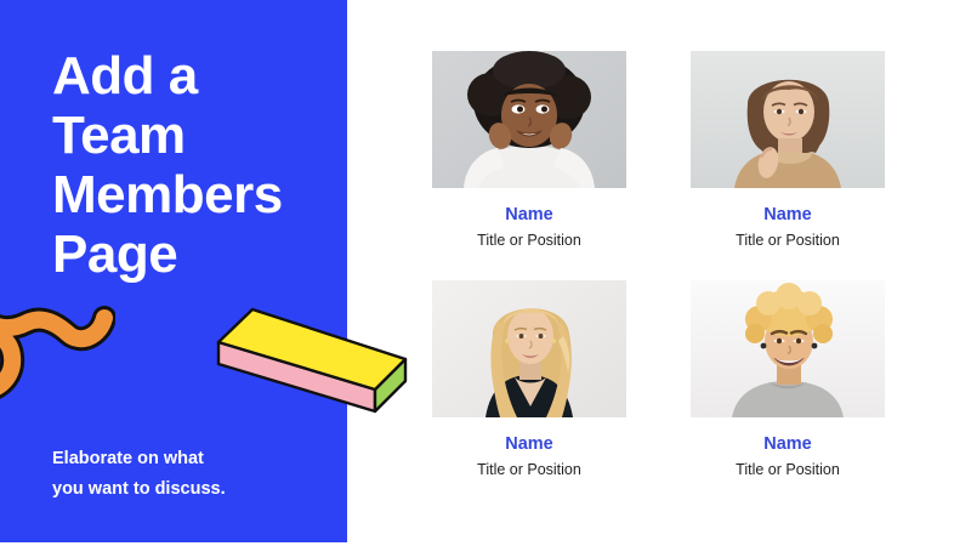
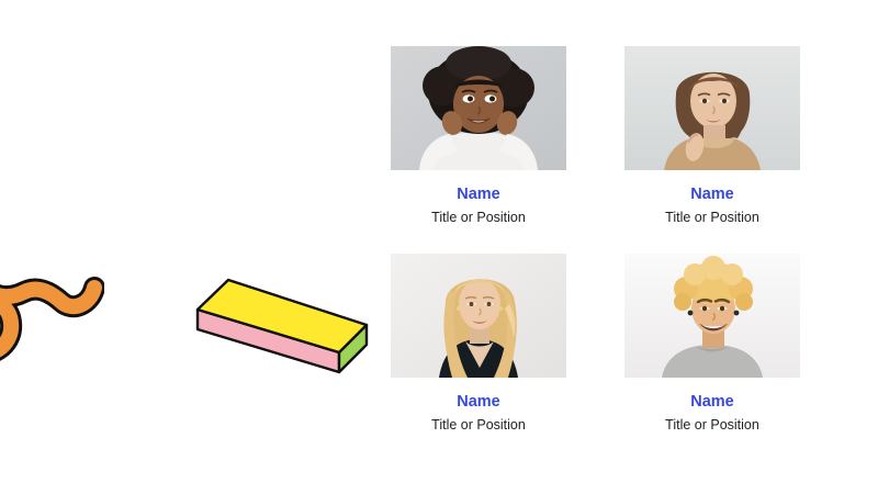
- Add a
- Team
- Members
- Page
- Elaborate on what
- you want to discuss.
  Name
  Title or Position
  Name
  Title or Position
  Name
  Title or Position
  Name
  Title or Position
